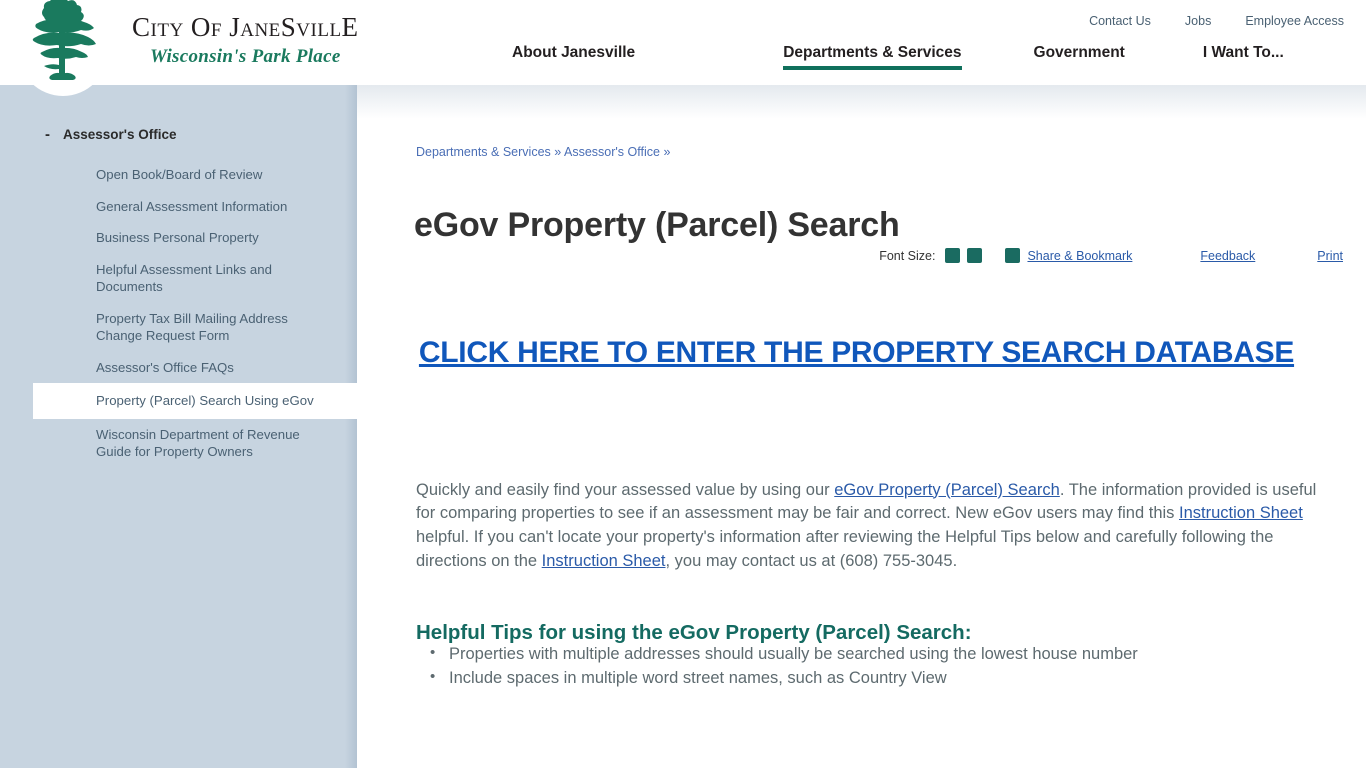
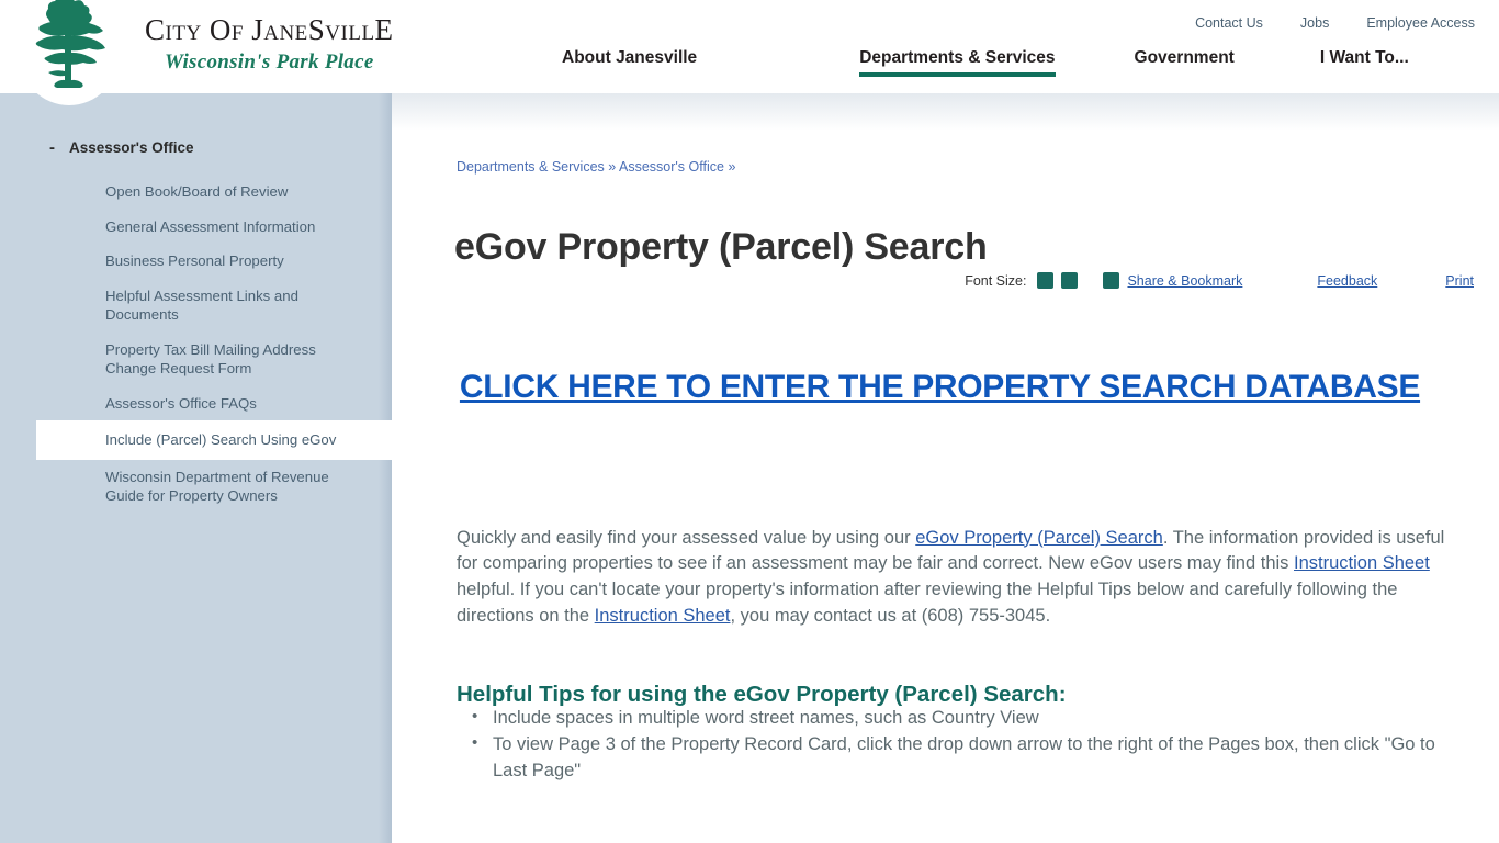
  City Of JaneSvillE
  Wisconsin's Park Place
  Contact Us
  Jobs
  Employee Access
  About Janesville
  Departments & Services
  Government
  I Want To...
  -
  Assessor's Office
  Open Book/Board of Review
  General Assessment Information
  Business Personal Property
  Helpful Assessment Links and Documents
  Property Tax Bill Mailing Address Change Request Form
  Assessor's Office FAQs
- Property (Parcel) Search Using eGov
+ Include (Parcel) Search Using eGov
  Wisconsin Department of Revenue Guide for Property Owners
  Departments & Services » Assessor's Office »
  eGov Property (Parcel) Search
  Font Size:
  Share & Bookmark
  Feedback
  Print
  CLICK HERE TO ENTER THE PROPERTY SEARCH DATABASE
  Quickly and easily find your assessed value by using our eGov Property (Parcel) Search. The information provided is useful for comparing properties to see if an assessment may be fair and correct. New eGov users may find this Instruction Sheet helpful. If you can't locate your property's information after reviewing the Helpful Tips below and carefully following the directions on the Instruction Sheet, you may contact us at (608) 755-3045.
  Helpful Tips for using the eGov Property (Parcel) Search:
- Properties with multiple addresses should usually be searched using the lowest house number
  Include spaces in multiple word street names, such as Country View
+ To view Page 3 of the Property Record Card, click the drop down arrow to the right of the Pages box, then click "Go to Last Page"
